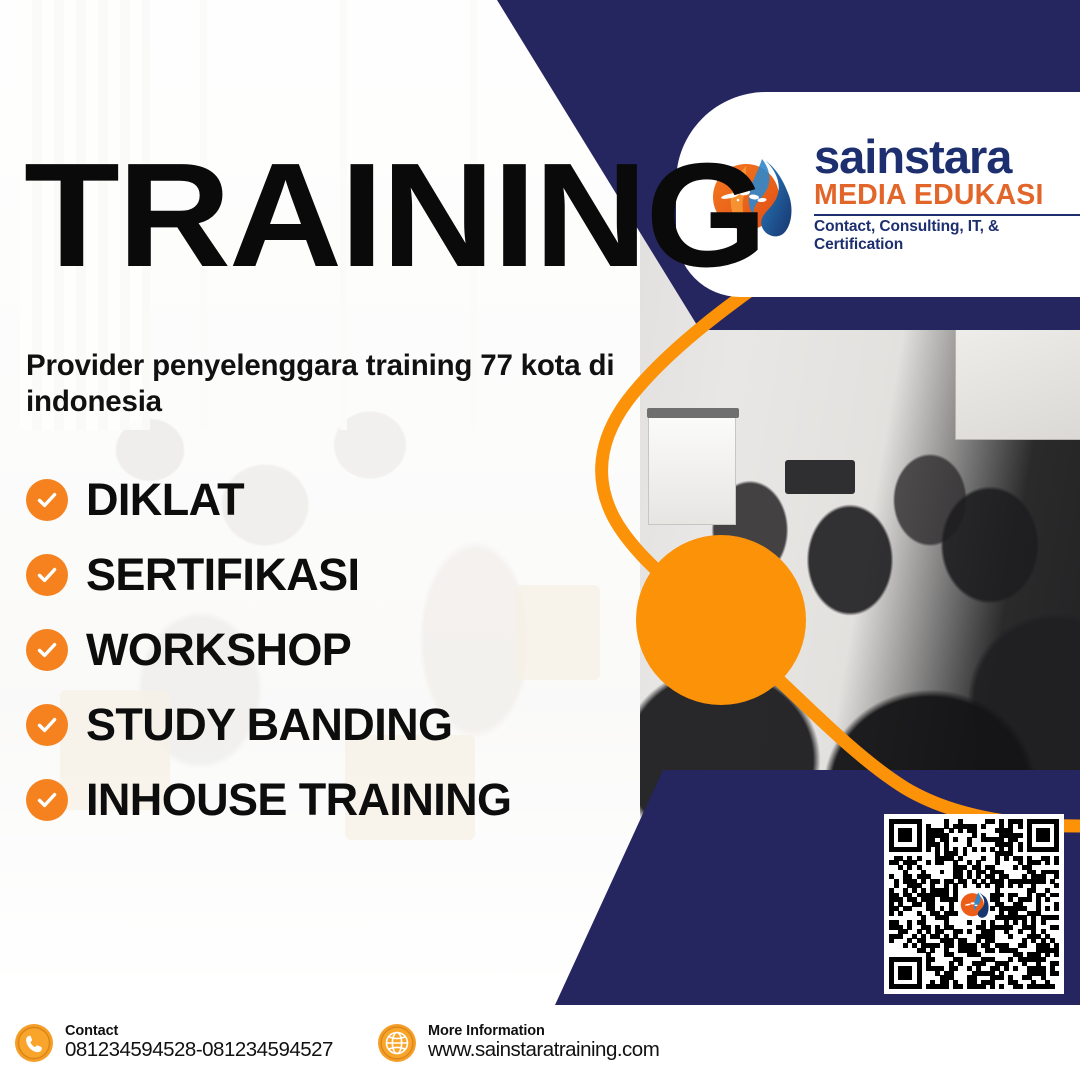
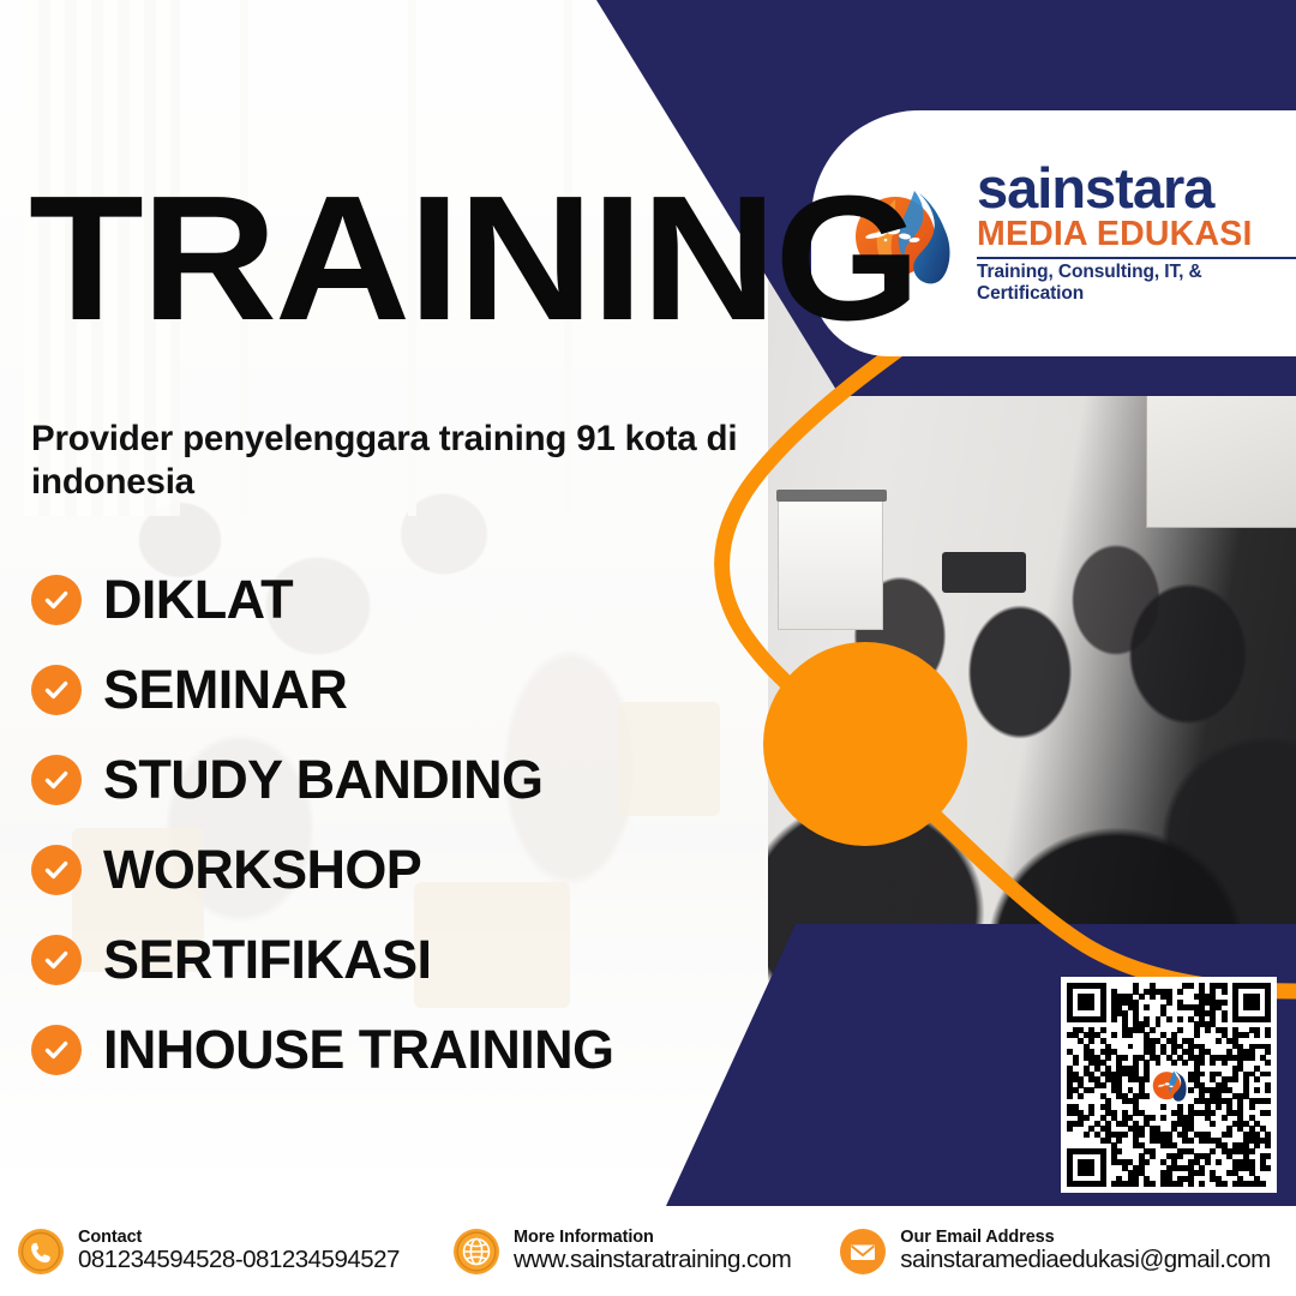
  sainstara
  MEDIA EDUKASI
- Contact, Consulting, IT, & Certification
+ Training, Consulting, IT, & Certification
  TRAINING
- Provider penyelenggara training 77 kota di indonesia
+ Provider penyelenggara training 91 kota di indonesia
  DIKLAT
+ SEMINAR
- SERTIFIKASI
+ STUDY BANDING
  WORKSHOP
- STUDY BANDING
+ SERTIFIKASI
  INHOUSE TRAINING
  Contact
  081234594528-081234594527
  More Information
  www.sainstaratraining.com
+ Our Email Address
+ sainstaramediaedukasi@gmail.com
